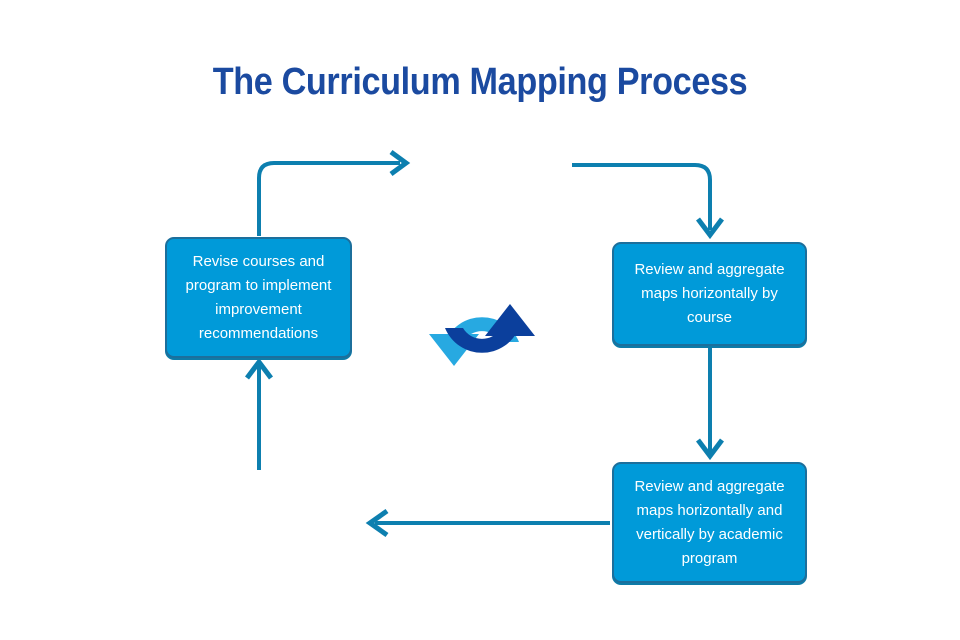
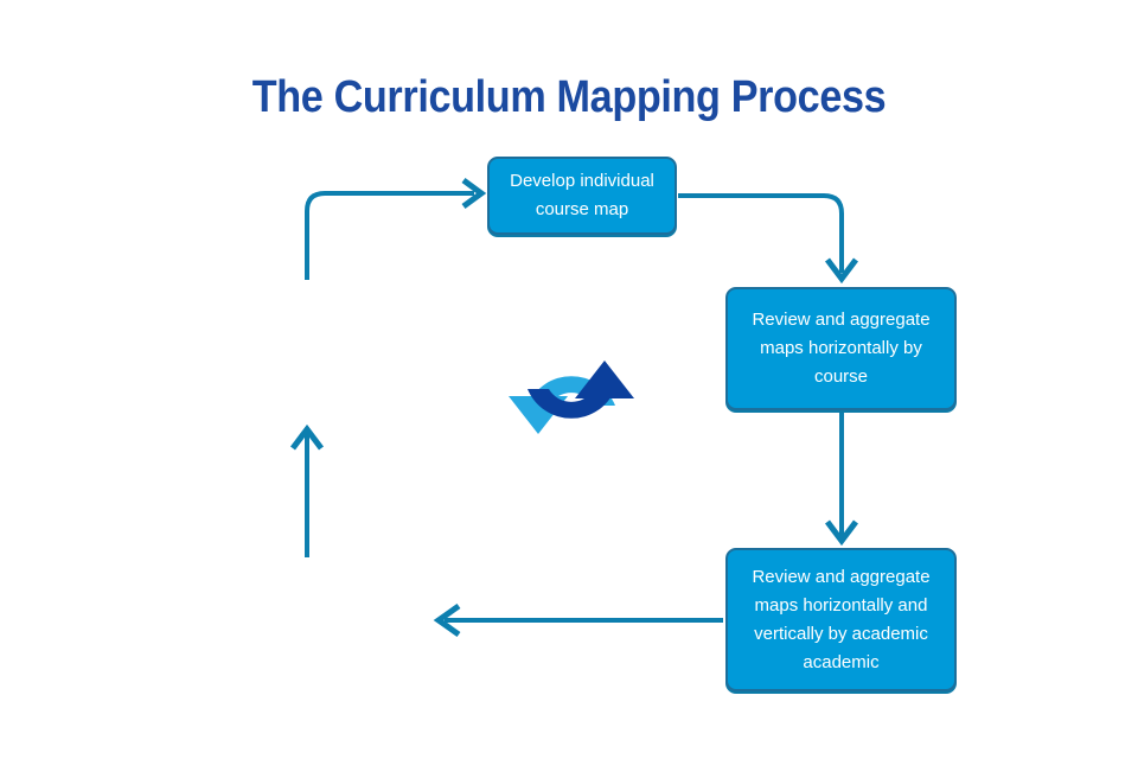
  The Curriculum Mapping Process
+ Develop individual course map
  Review and aggregate maps horizontally by course
- Review and aggregate maps horizontally and vertically by academic program
+ Review and aggregate maps horizontally and vertically by academic academic
- Revise courses and program to implement improvement recommendations
